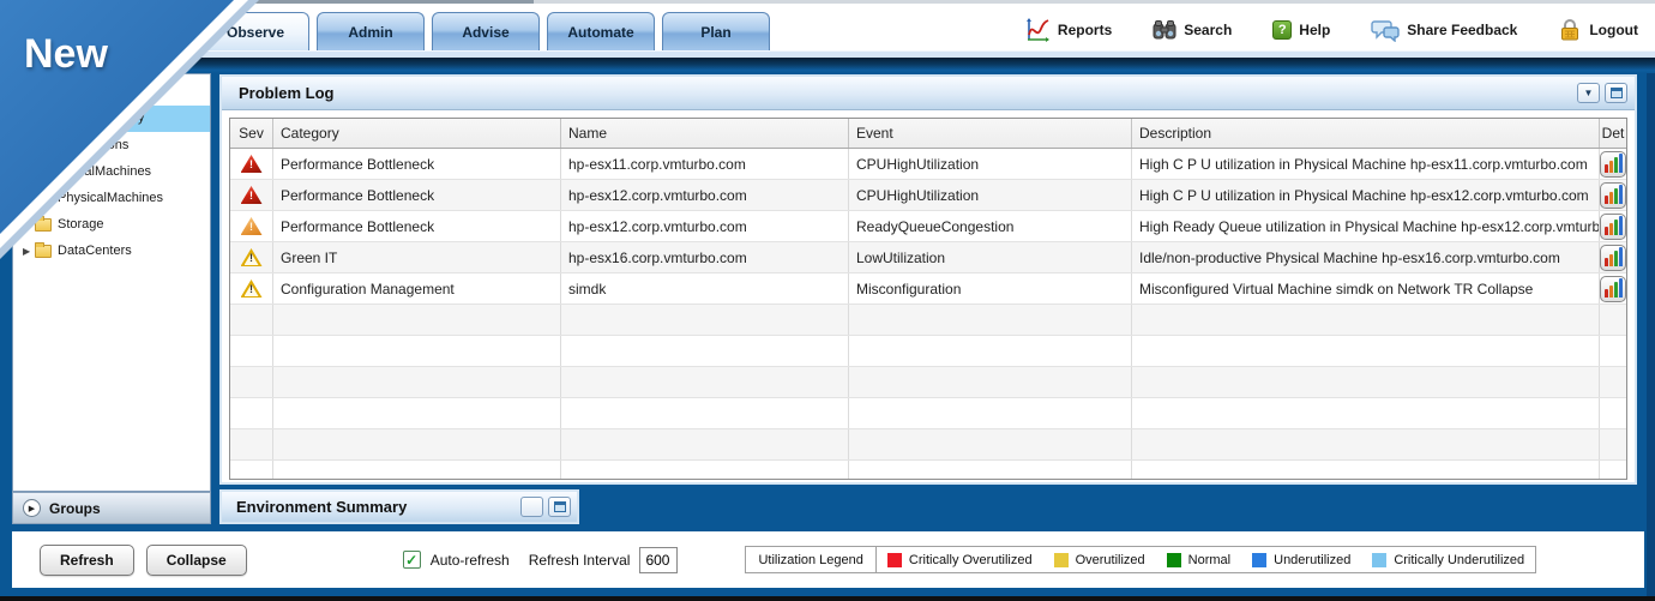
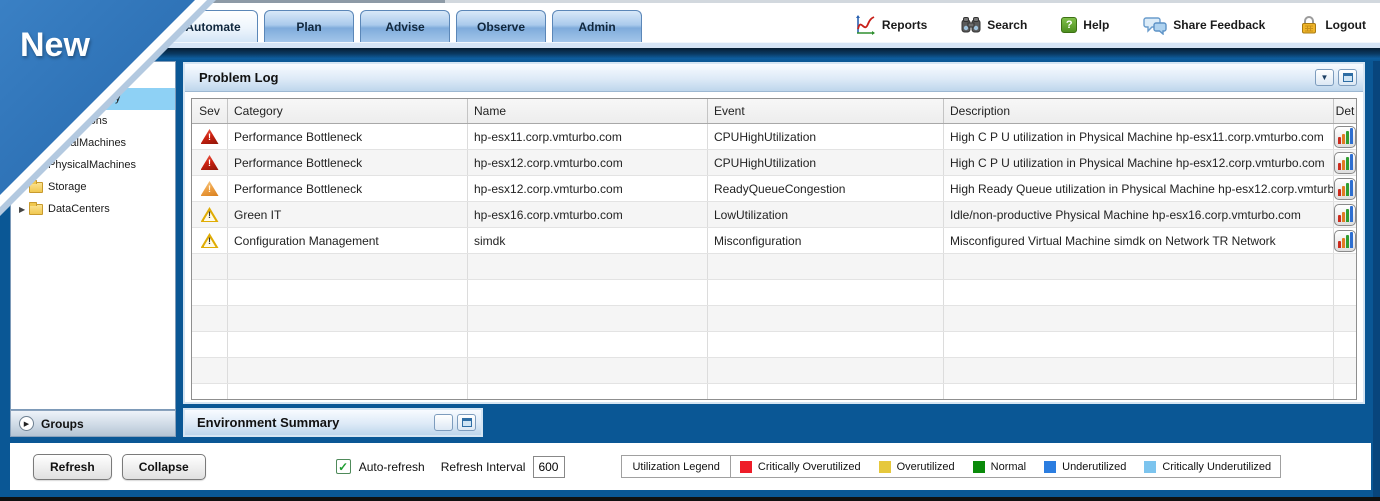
- Observe
+ Automate
- Admin
+ Plan
  Advise
- Automate
+ Observe
- Plan
+ Admin
  Reports
  Search
  ?
  Help
  Share Feedback
  Logout
  PhysicalMachines
  Storage
  ▶
  DataCenters
  Groups
  Problem Log
  ▼
  Sev
  Category
  Name
  Event
  Description
  Det
  !
  Performance Bottleneck
  hp-esx11.corp.vmturbo.com
  CPUHighUtilization
  High C P U utilization in Physical Machine hp-esx11.corp.vmturbo.com
  !
  Performance Bottleneck
  hp-esx12.corp.vmturbo.com
  CPUHighUtilization
  High C P U utilization in Physical Machine hp-esx12.corp.vmturbo.com
  !
  Performance Bottleneck
  hp-esx12.corp.vmturbo.com
  ReadyQueueCongestion
  High Ready Queue utilization in Physical Machine hp-esx12.corp.vmturb
  !
  Green IT
  hp-esx16.corp.vmturbo.com
  LowUtilization
  Idle/non-productive Physical Machine hp-esx16.corp.vmturbo.com
  !
  Configuration Management
  simdk
  Misconfiguration
- Misconfigured Virtual Machine simdk on Network TR Collapse
+ Misconfigured Virtual Machine simdk on Network TR Network
  Environment Summary
  Refresh
  Collapse
  ✓
  Auto-refresh
  Refresh Interval
  600
  Utilization Legend
  Critically Overutilized
  Overutilized
  Normal
  Underutilized
  Critically Underutilized
  New
